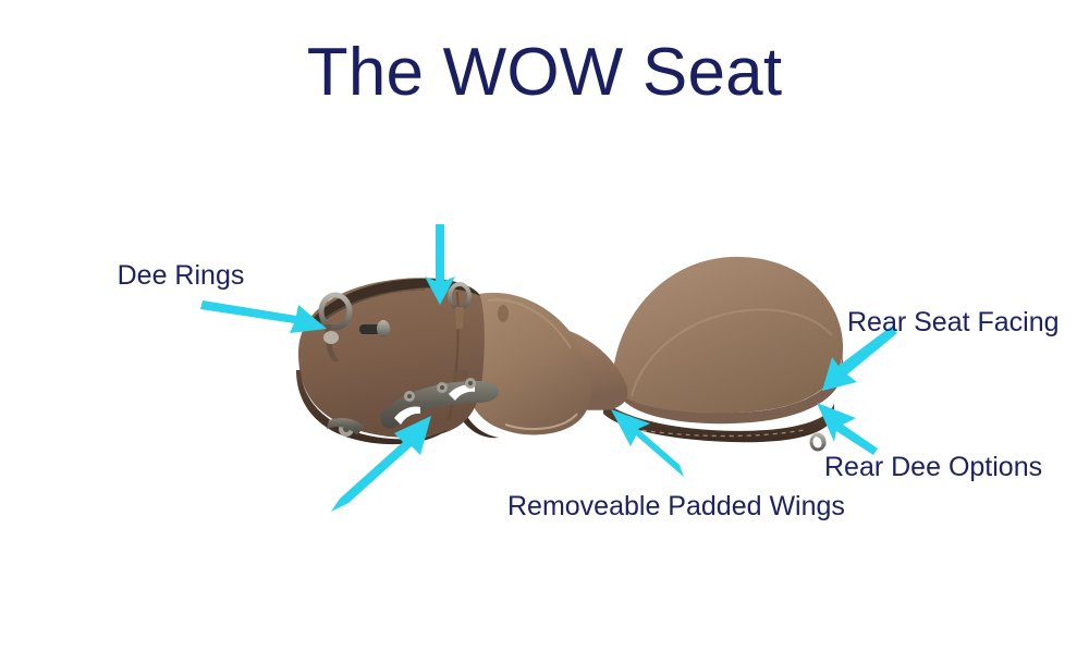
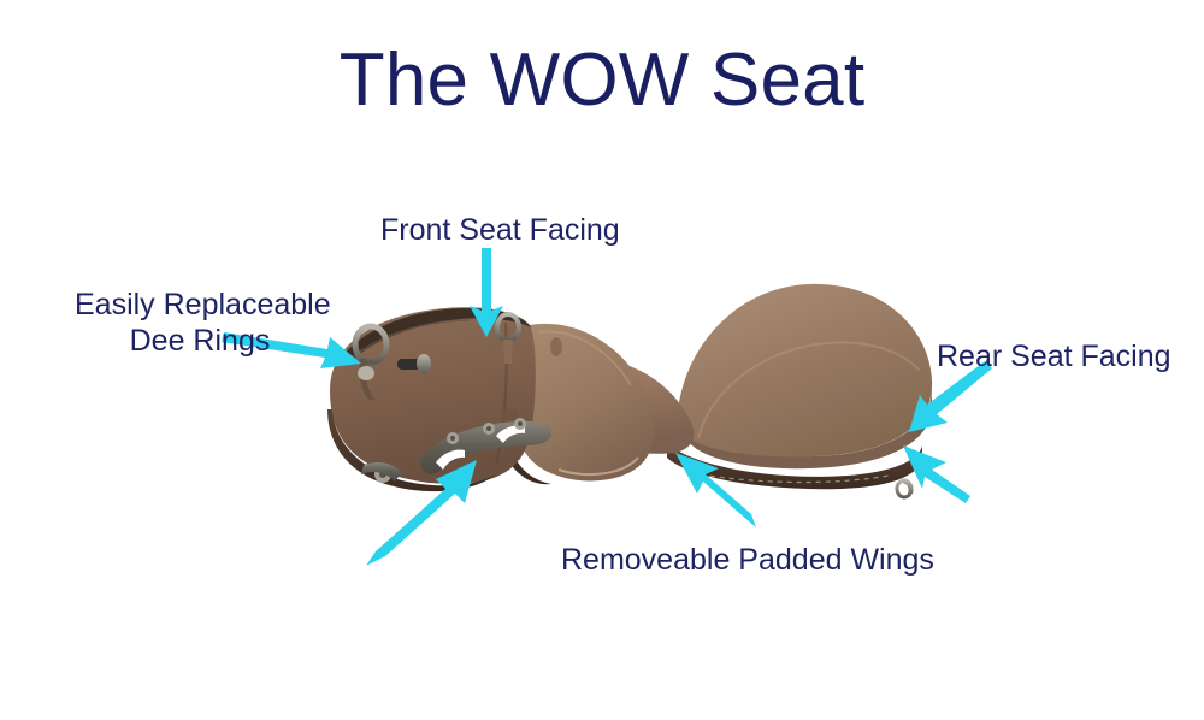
  The WOW Seat
+ Front Seat Facing
+ Easily Replaceable
  Dee Rings
  Rear Seat Facing
- Rear Dee Options
  Removeable Padded Wings
